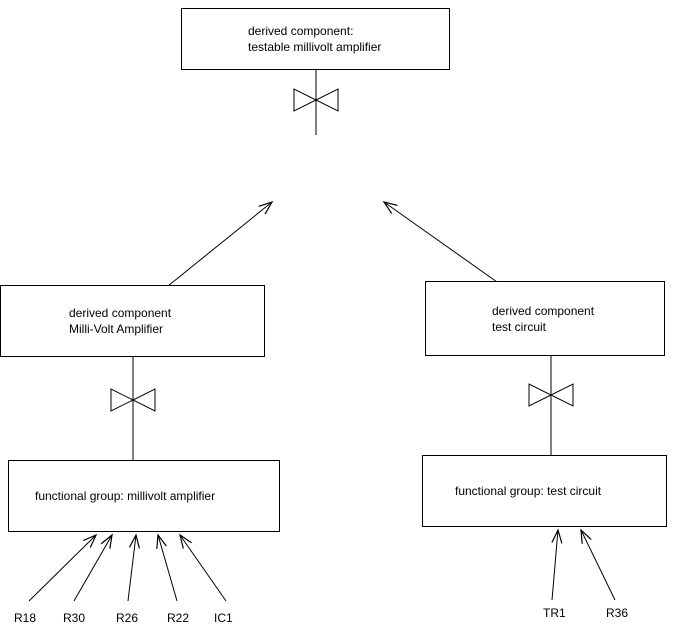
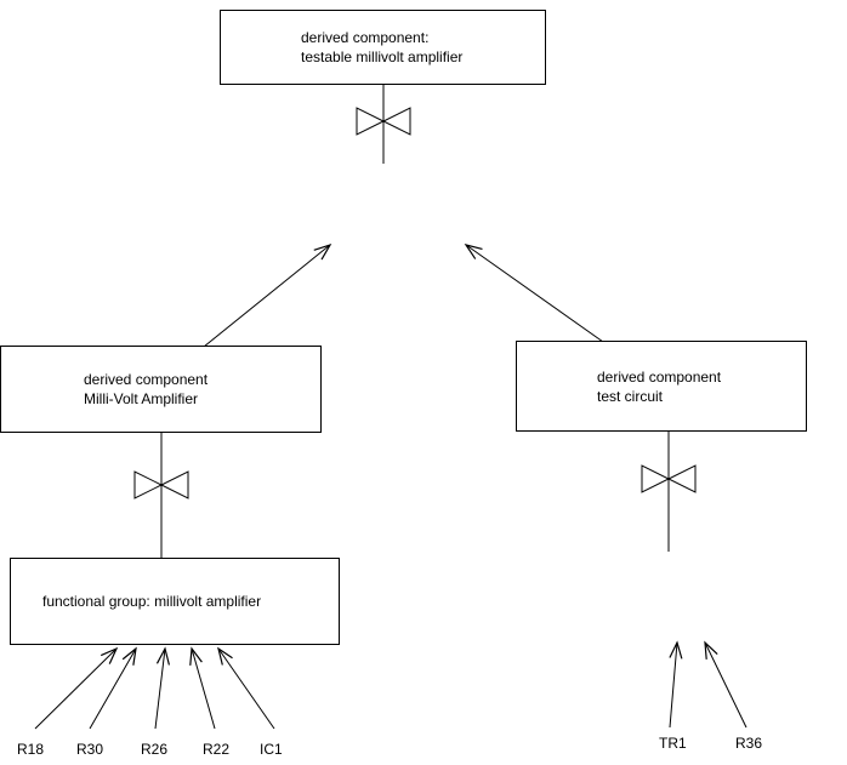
  derived component:
  testable millivolt amplifier
  derived component
  Milli-Volt Amplifier
  derived component
  test circuit
  functional group: millivolt amplifier
- functional group: test circuit
  R18
  R30
  R26
  R22
  IC1
  TR1
  R36
